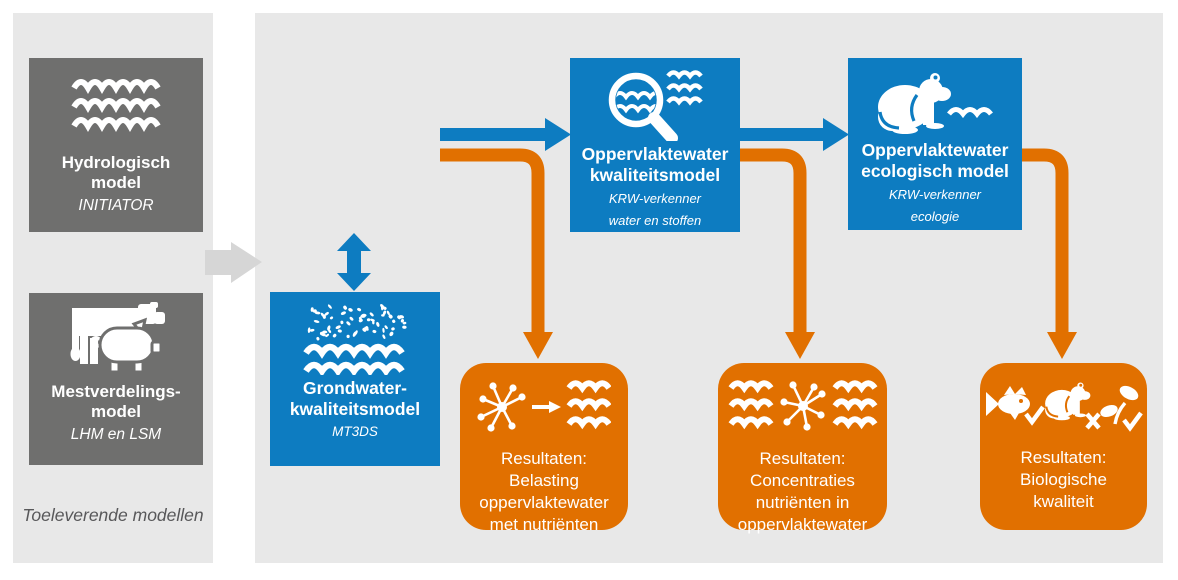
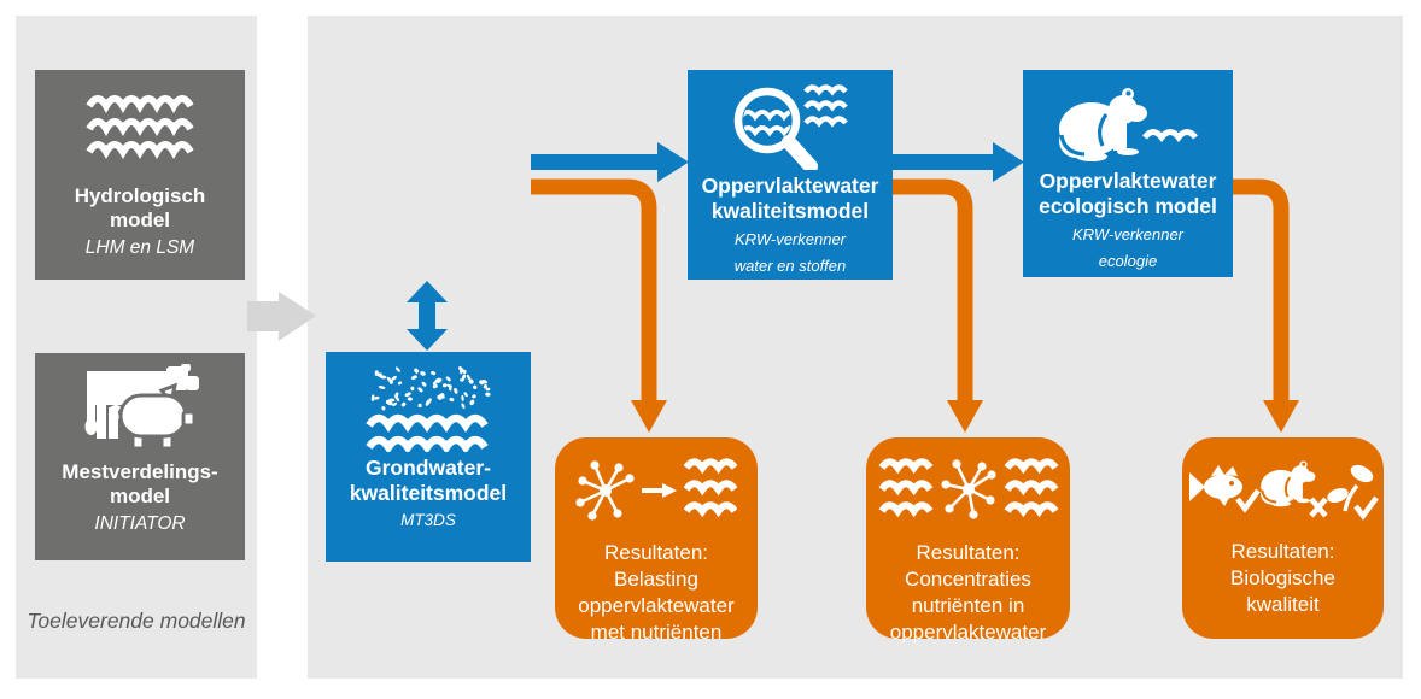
  Toeleverende modellen
  Hydrologisch
  model
- INITIATOR
+ LHM en LSM
  Mestverdelings-
  model
- LHM en LSM
+ INITIATOR
  Grondwater-
  kwaliteitsmodel
  MT3DS
  Oppervlaktewater
  kwaliteitsmodel
  KRW-verkenner
  water en stoffen
  Oppervlaktewater
  ecologisch model
  KRW-verkenner
  ecologie
  Resultaten:
  Belasting
  oppervlaktewater
  met nutriënten
  Resultaten:
  Concentraties
  nutriënten in
  oppervlaktewater
  Resultaten:
  Biologische
  kwaliteit
